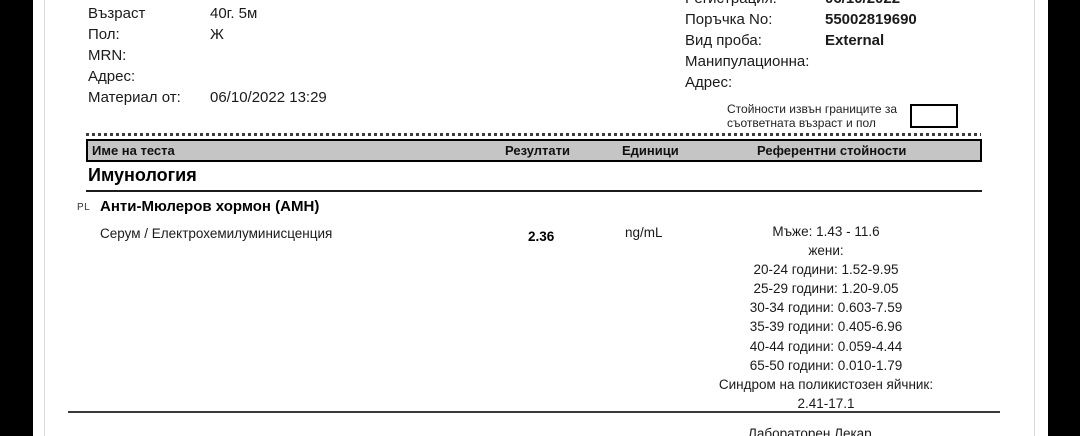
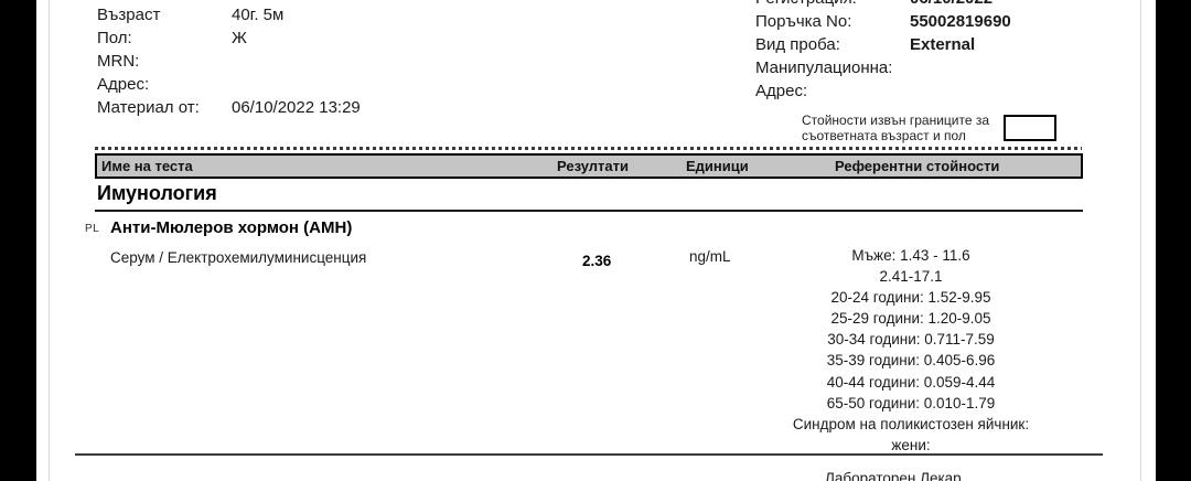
  Възраст
  40г. 5м
  Пол:
  Ж
  MRN:
  Адрес:
  Материал от:
  06/10/2022 13:29
  Поръчка No:
  55002819690
  Вид проба:
  External
  Манипулационна:
  Адрес:
  Стойности извън границите за
  съответната възраст и пол
  Име на теста
  Резултати
  Единици
  Референтни стойности
  Имунология
  PL
  Анти-Мюлеров хормон (АМН)
  Серум / Електрохемилуминисценция
  2.36
  ng/mL
  Мъже: 1.43 - 11.6
- жени:
+ 2.41-17.1
  20-24 години: 1.52-9.95
  25-29 години: 1.20-9.05
- 30-34 години: 0.603-7.59
+ 30-34 години: 0.711-7.59
  35-39 години: 0.405-6.96
  40-44 години: 0.059-4.44
  65-50 години: 0.010-1.79
  Синдром на поликистозен яйчник:
- 2.41-17.1
+ жени:
  Лабораторен Лекар
